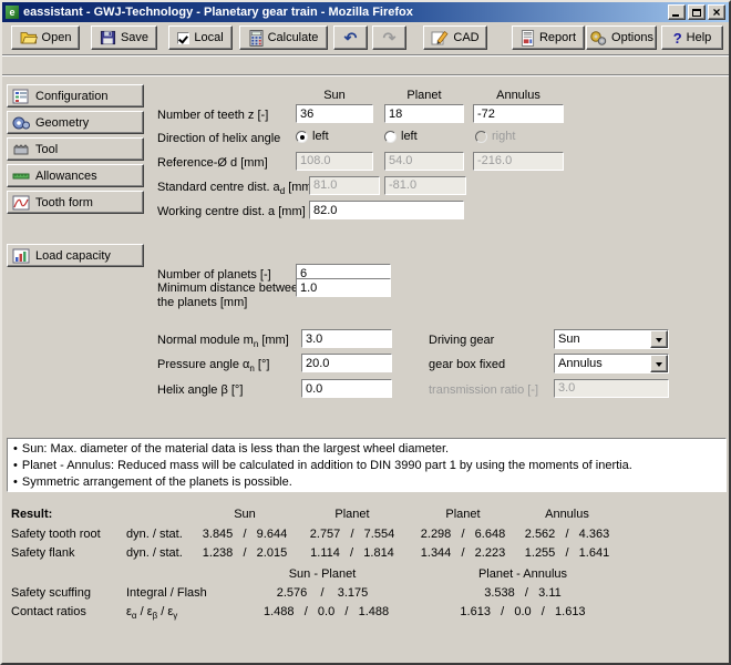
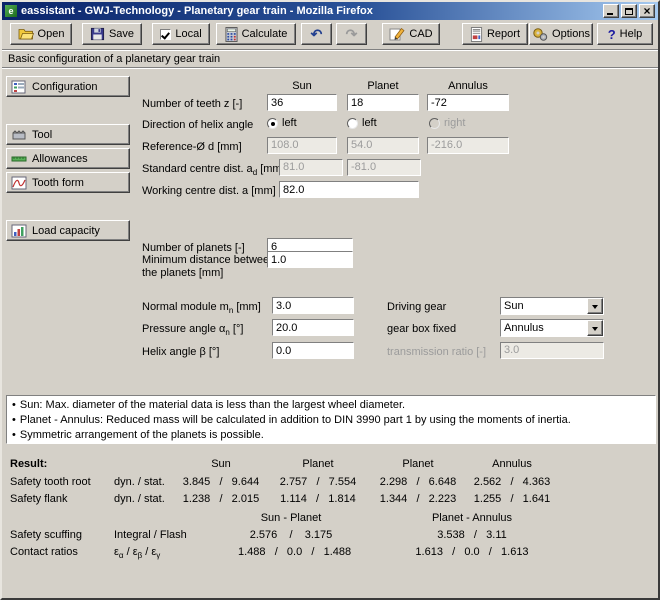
  e
  eassistant - GWJ-Technology - Planetary gear train - Mozilla Firefox
  ×
  Open
  Save
  Local
  Calculate
  ↶
  ↷
  CAD
  Report
  Options
  ?
  Help
+ Basic configuration of a planetary gear train
  Configuration
- Geometry
  Tool
  Allowances
  Tooth form
  Load capacity
  Sun
  Planet
  Annulus
  Number of teeth z [-]
  36
  18
  -72
  Direction of helix angle
  left
  left
  right
  Reference-Ø d [mm]
  108.0
  54.0
  -216.0
  Standard centre dist. ad [mm
  81.0
  -81.0
  Working centre dist. a [mm]
  82.0
  Number of planets [-]
  6
  Minimum distance betwe
  the planets [mm]
  1.0
  Normal module mn [mm]
  3.0
  Driving gear
  Sun
  Pressure angle αn [°]
  20.0
  gear box fixed
  Annulus
  Helix angle β [°]
  0.0
  transmission ratio [-]
  3.0
  • Sun: Max. diameter of the material data is less than the largest wheel diameter.
  • Planet - Annulus: Reduced mass will be calculated in addition to DIN 3990 part 1 by using the moments of inertia.
  • Symmetric arrangement of the planets is possible.
  Result:
  Sun
  Planet
  Planet
  Annulus
  Safety tooth root
  dyn. / stat.
  3.845 / 9.644
  2.757 / 7.554
  2.298 / 6.648
  2.562 / 4.363
  Safety flank
  dyn. / stat.
  1.238 / 2.015
  1.114 / 1.814
  1.344 / 2.223
  1.255 / 1.641
  Sun - Planet
  Planet - Annulus
  Safety scuffing
  Integral / Flash
  2.576 / 3.175
  3.538 / 3.11
  Contact ratios
  εα / εβ / εγ
  1.488 / 0.0 / 1.488
  1.613 / 0.0 / 1.613
